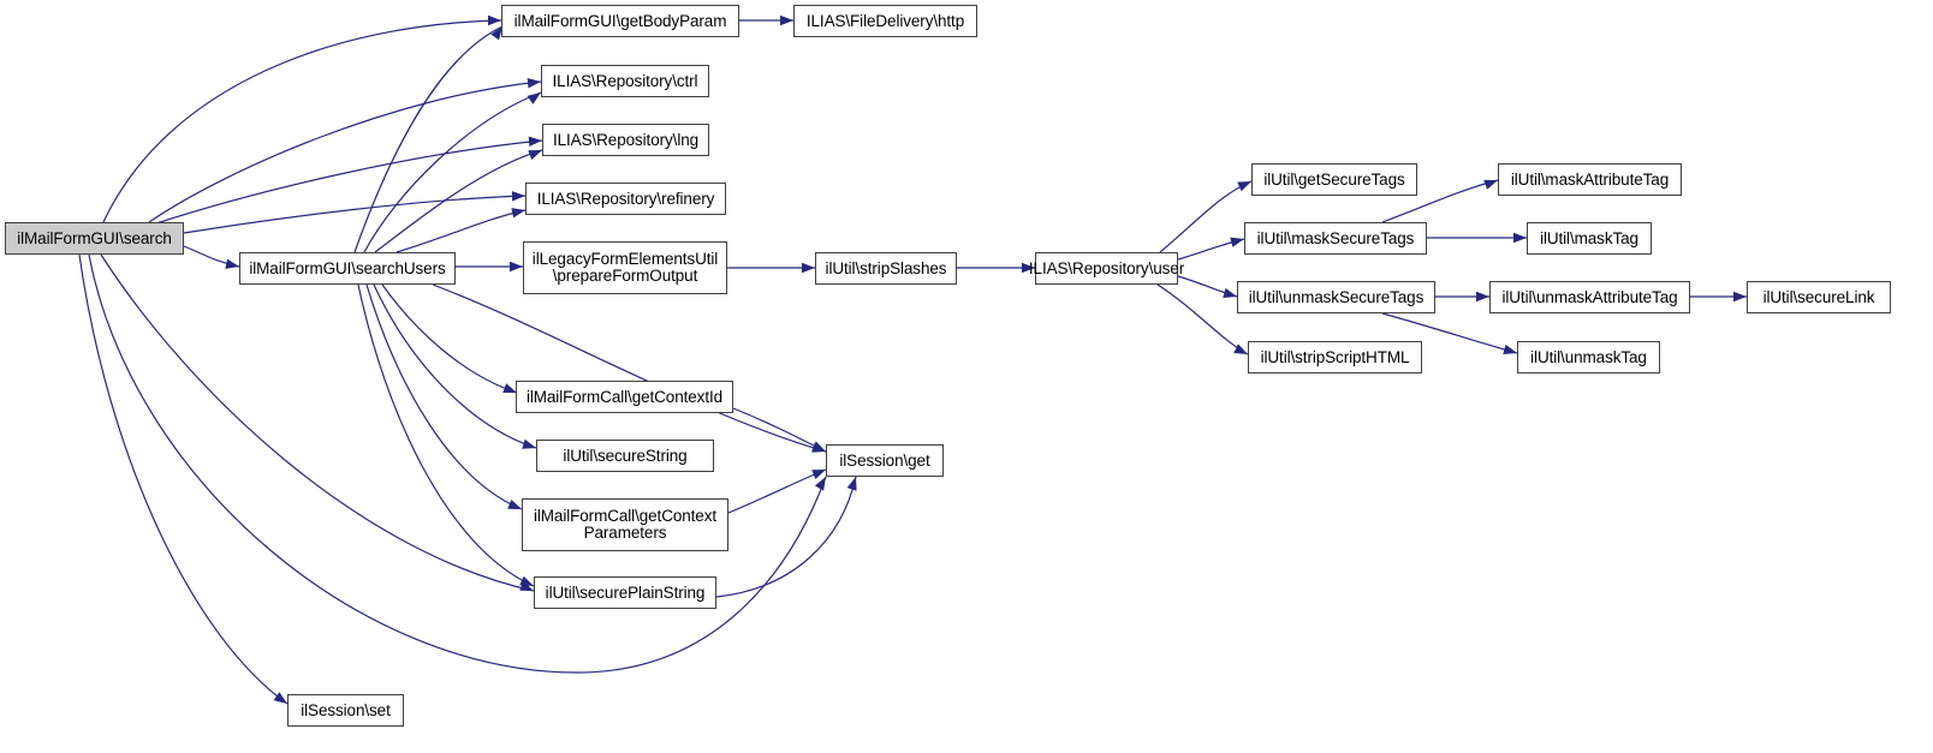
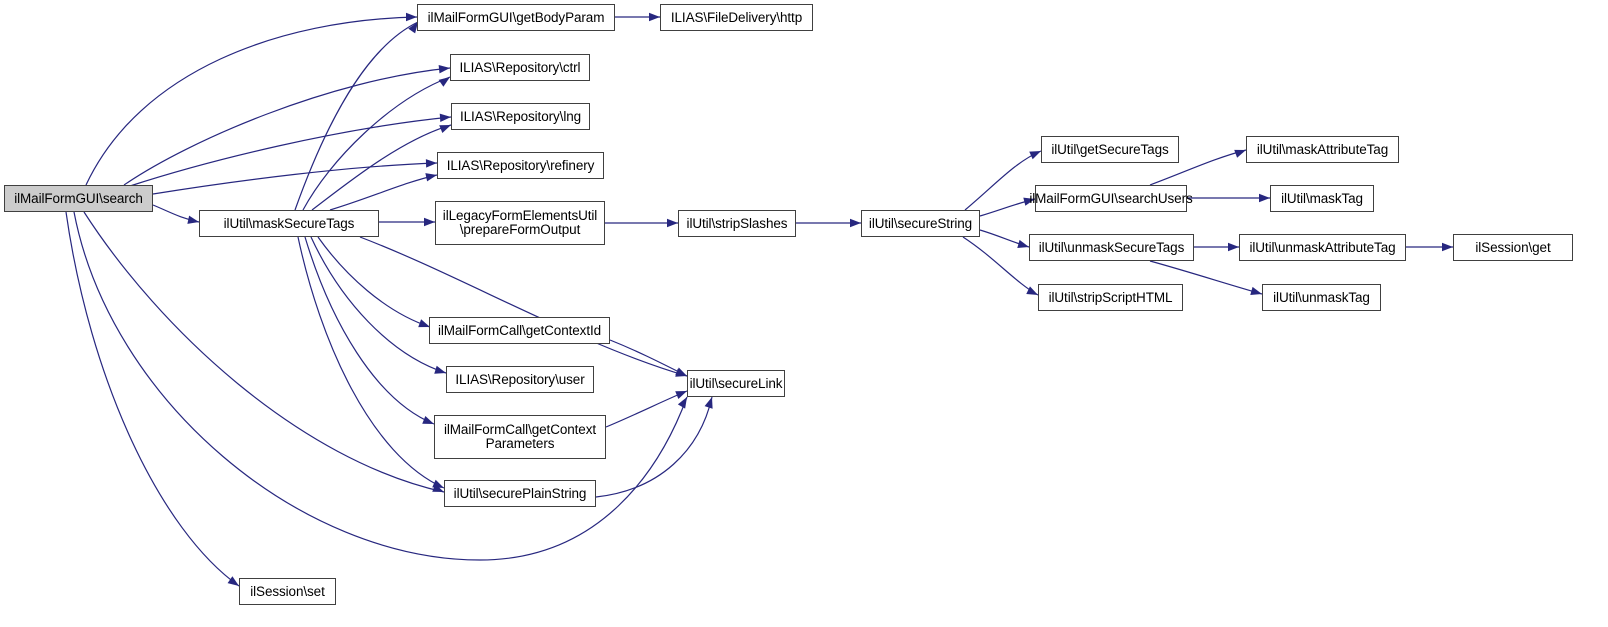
  ilMailFormGUI\search
- ilMailFormGUI\searchUsers
+ ilUtil\maskSecureTags
  ilMailFormGUI\getBodyParam
  ILIAS\FileDelivery\http
  ILIAS\Repository\ctrl
  ILIAS\Repository\lng
  ILIAS\Repository\refinery
  ilLegacyFormElementsUtil
  \prepareFormOutput
  ilUtil\stripSlashes
- ILIAS\Repository\user
+ ilUtil\secureString
  ilMailFormCall\getContextId
- ilUtil\secureString
+ ILIAS\Repository\user
  ilMailFormCall\getContext
  Parameters
  ilUtil\securePlainString
- ilSession\get
+ ilUtil\secureLink
  ilSession\set
  ilUtil\getSecureTags
- ilUtil\maskSecureTags
+ ilMailFormGUI\searchUsers
  ilUtil\unmaskSecureTags
  ilUtil\stripScriptHTML
  ilUtil\maskAttributeTag
  ilUtil\maskTag
  ilUtil\unmaskAttributeTag
  ilUtil\unmaskTag
- ilUtil\secureLink
+ ilSession\get
